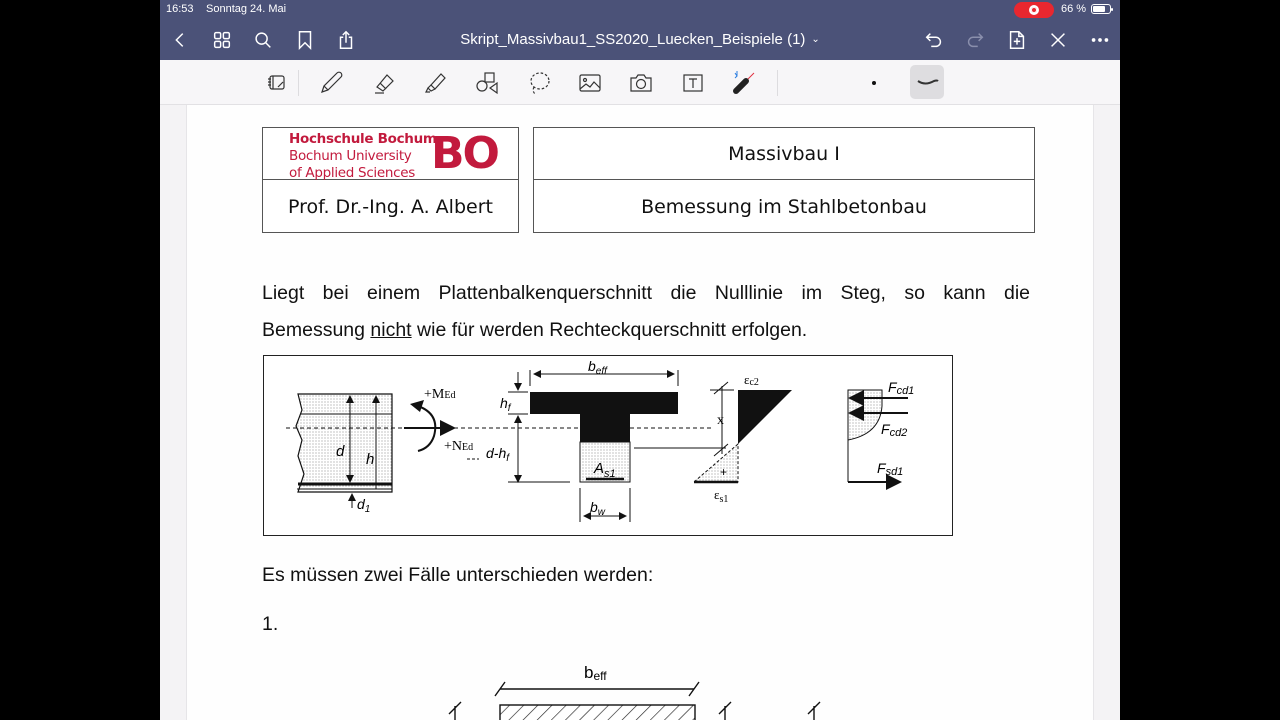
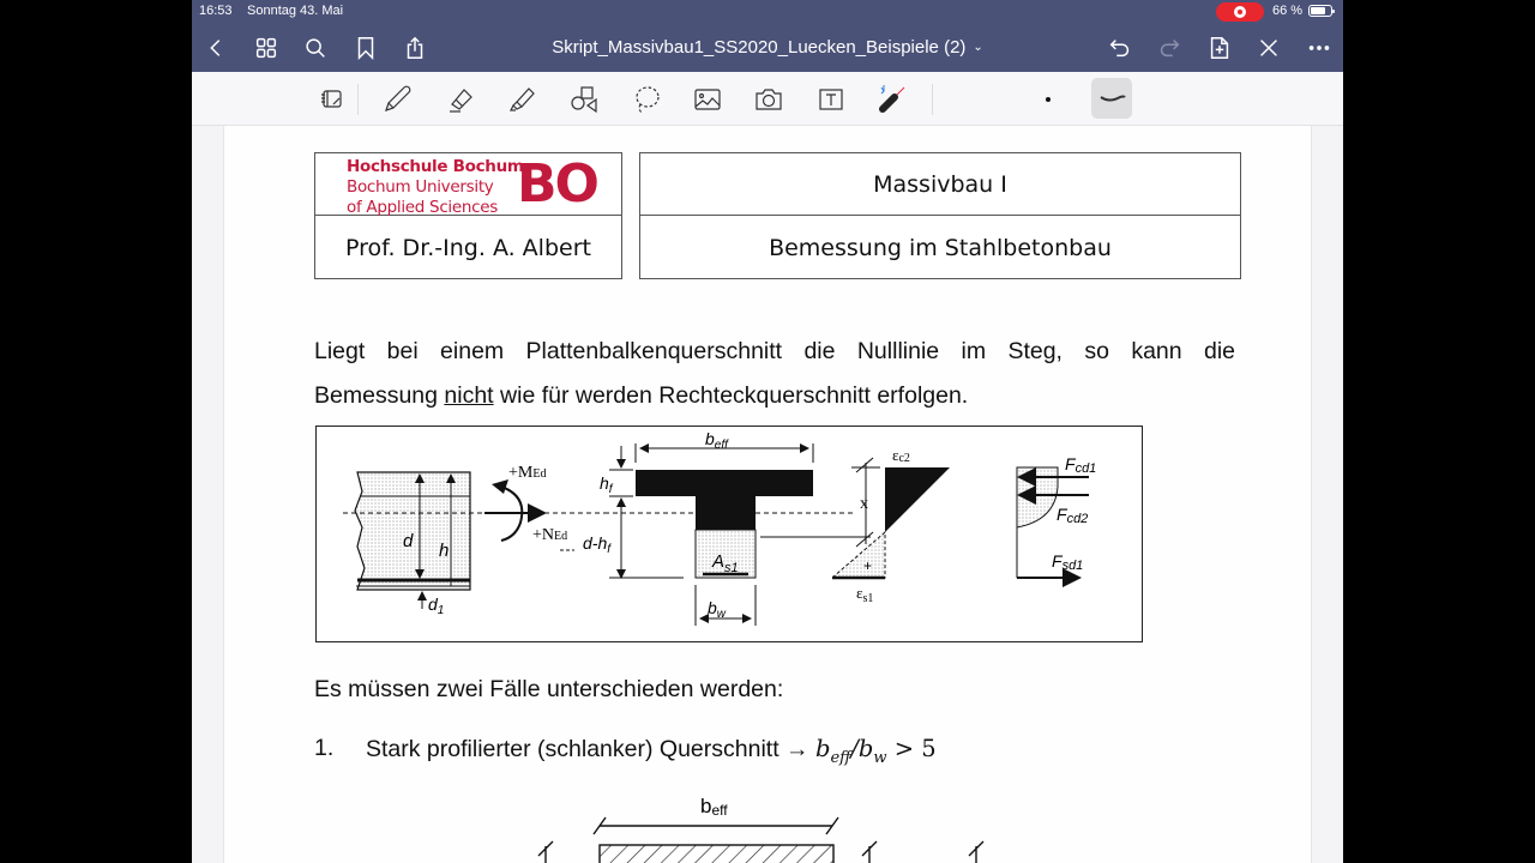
  16:53
- Sonntag 24. Mai
+ Sonntag 43. Mai
  66 %
- Skript_Massivbau1_SS2020_Luecken_Beispiele (1) ⌄
+ Skript_Massivbau1_SS2020_Luecken_Beispiele (2) ⌄
  Hochschule Bochum
  Bochum University
  of Applied Sciences
  BO
  Prof. Dr.-Ing. A. Albert
  Massivbau I
  Bemessung im Stahlbetonbau
  Liegt bei einem Plattenbalkenquerschnitt die Nulllinie im Steg, so kann die
  Bemessung nicht wie für werden Rechteckquerschnitt erfolgen.
  d
  h
  d1
  +MEd
  +NEd
  As1
  beff
  hf
  d-hf
  bw
  x
  +
  εc2
  εs1
  Fcd1
  Fcd2
  Fsd1
  Es müssen zwei Fälle unterschieden werden:
  1.
+ Stark profilierter (schlanker) Querschnitt → beff/bw > 5
  beff
